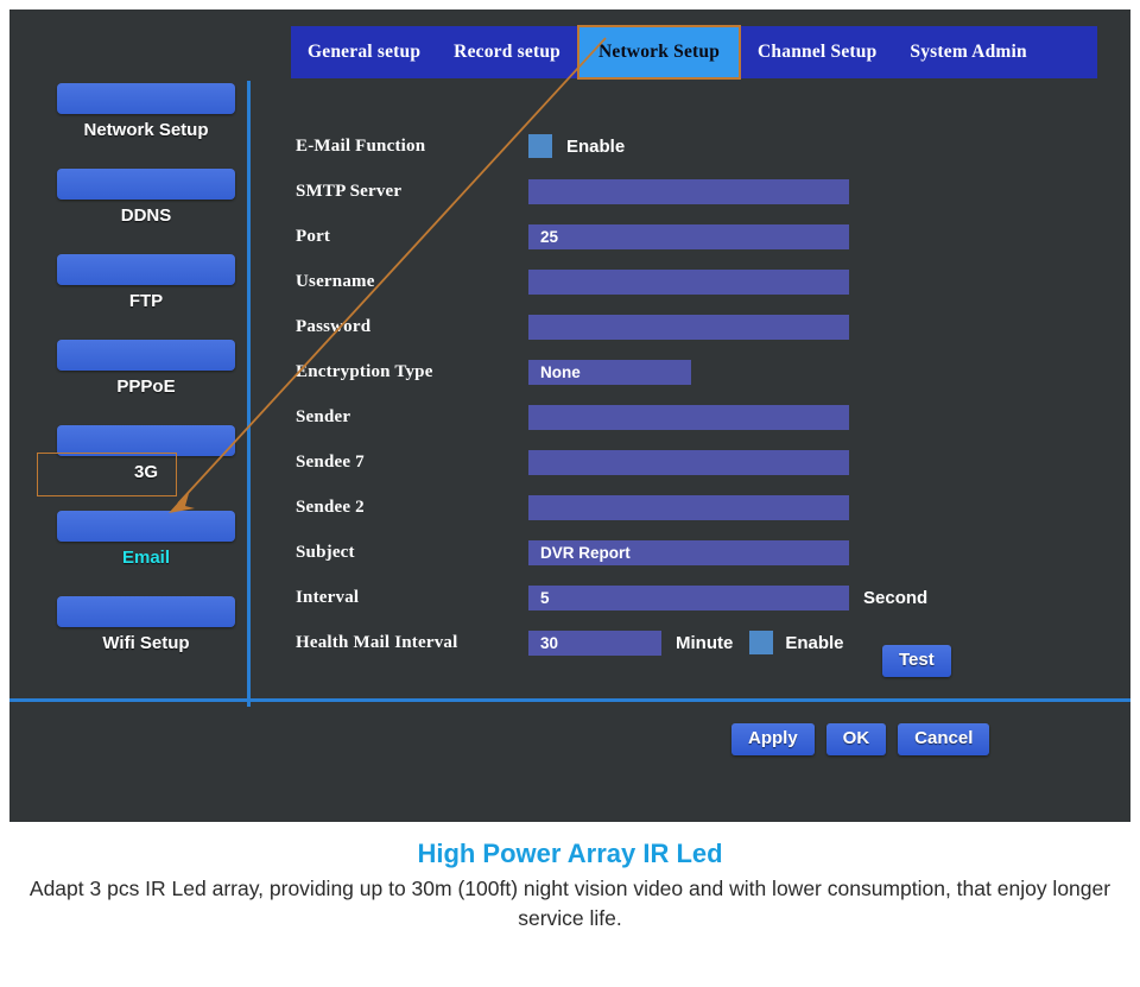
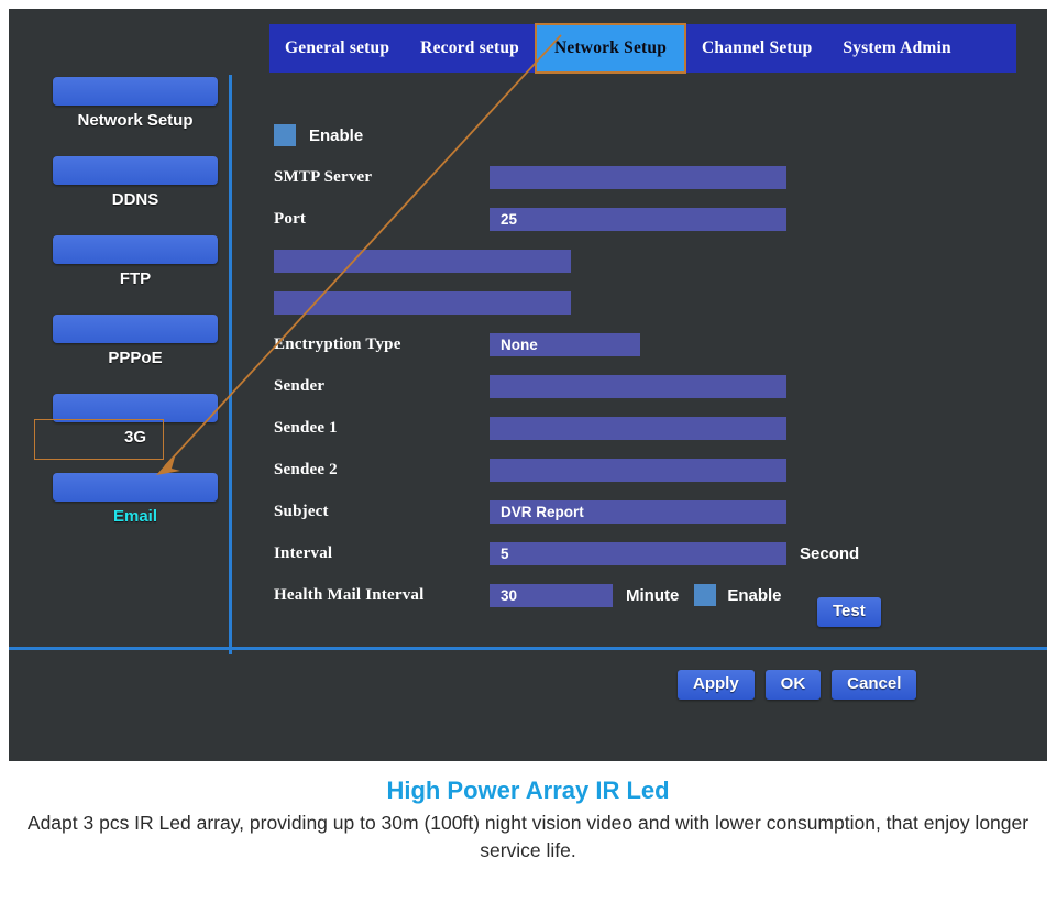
  General setup
  Record setup
  Network Setup
  Channel Setup
  System Admin
  Network Setup
  DDNS
  FTP
  PPPoE
  3G
  Email
- Wifi Setup
- E-Mail Function
  Enable
  SMTP Server
  Port
  25
- Username
- Password
  Enctryption Type
  None
  Sender
- Sendee 7
+ Sendee 1
  Sendee 2
  Subject
  DVR Report
  Interval
  5
  Second
  Health Mail Interval
  30
  Minute
  Enable
  Test
  Apply
  OK
  Cancel
  High Power Array IR Led
  Adapt 3 pcs IR Led array, providing up to 30m (100ft) night vision video and with lower consumption, that enjoy longer service life.
